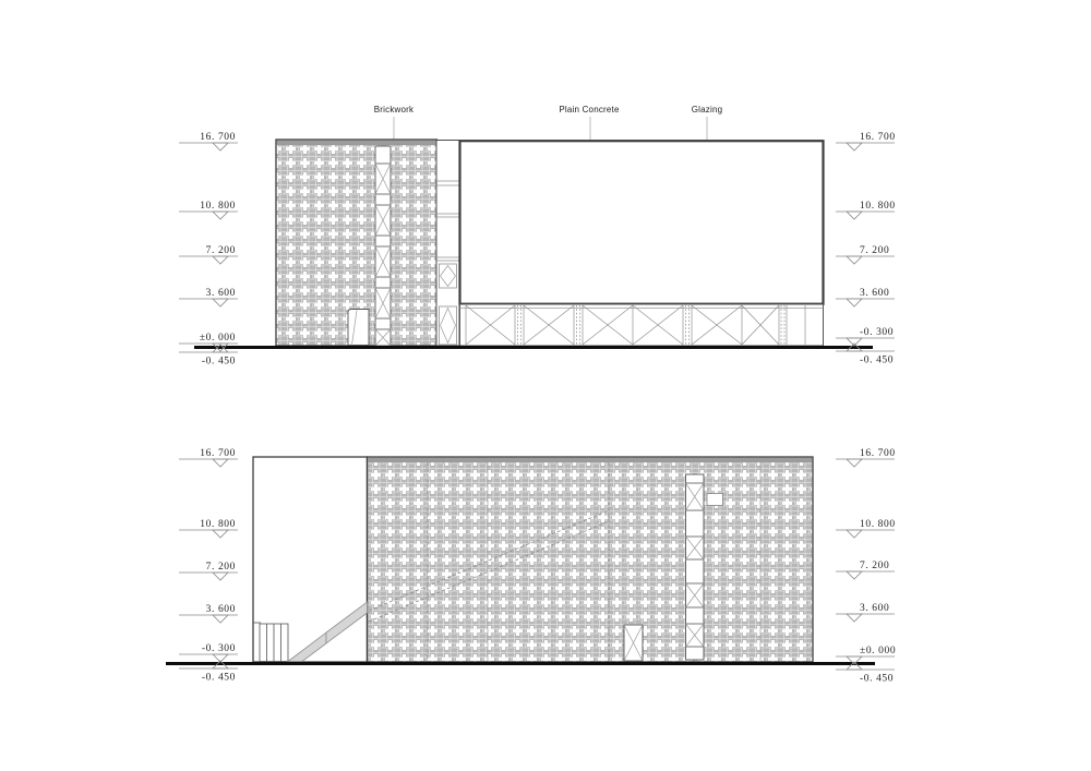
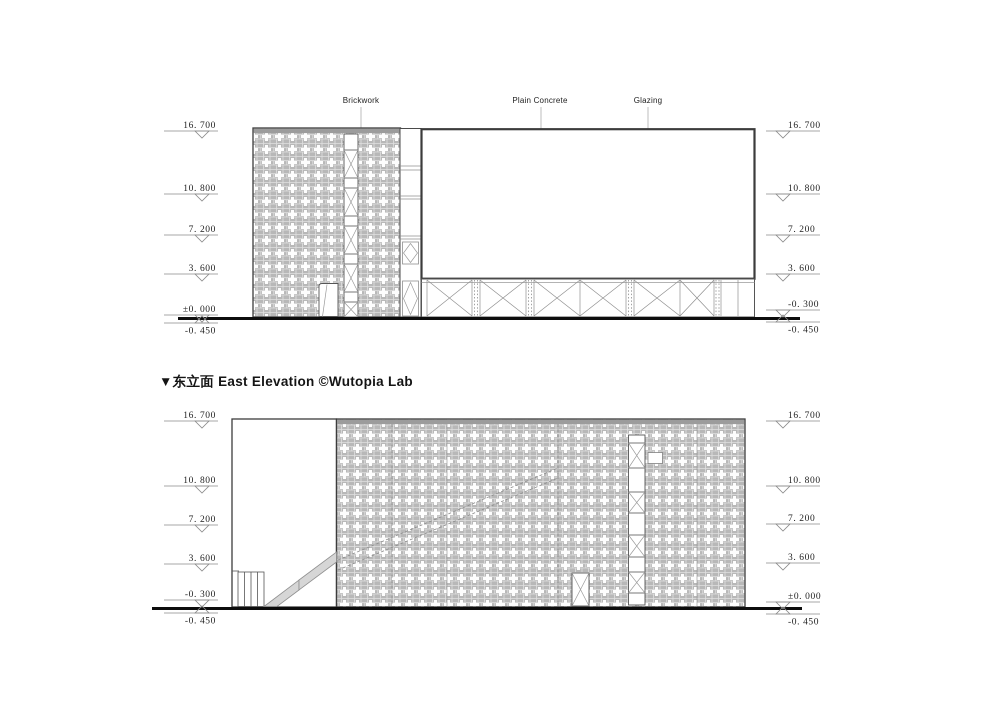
+ ▼东立面 East Elevation ©Wutopia Lab
  Brickwork
  Plain Concrete
  Glazing
  16. 700
  10. 800
  7. 200
  3. 600
  ±0. 000
  -0. 450
  16. 700
  10. 800
  7. 200
  3. 600
  -0. 300
  -0. 450
  16. 700
  10. 800
  7. 200
  3. 600
  -0. 300
  -0. 450
  16. 700
  10. 800
  7. 200
  3. 600
  ±0. 000
  -0. 450
